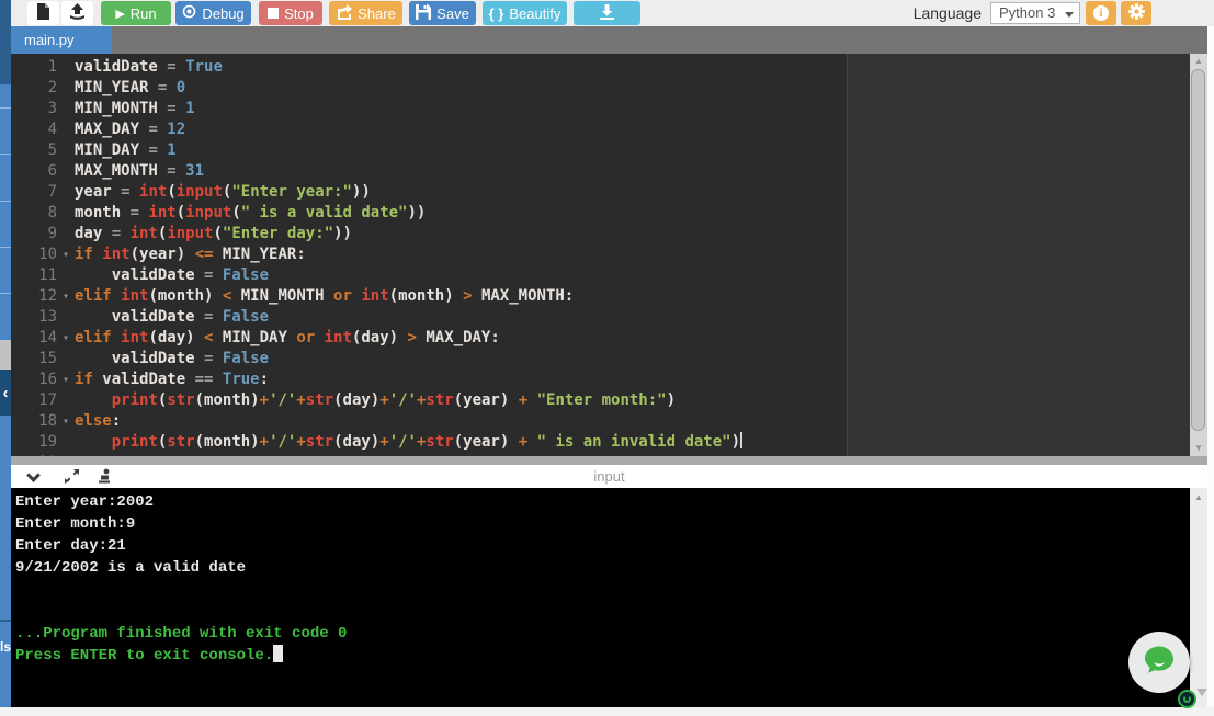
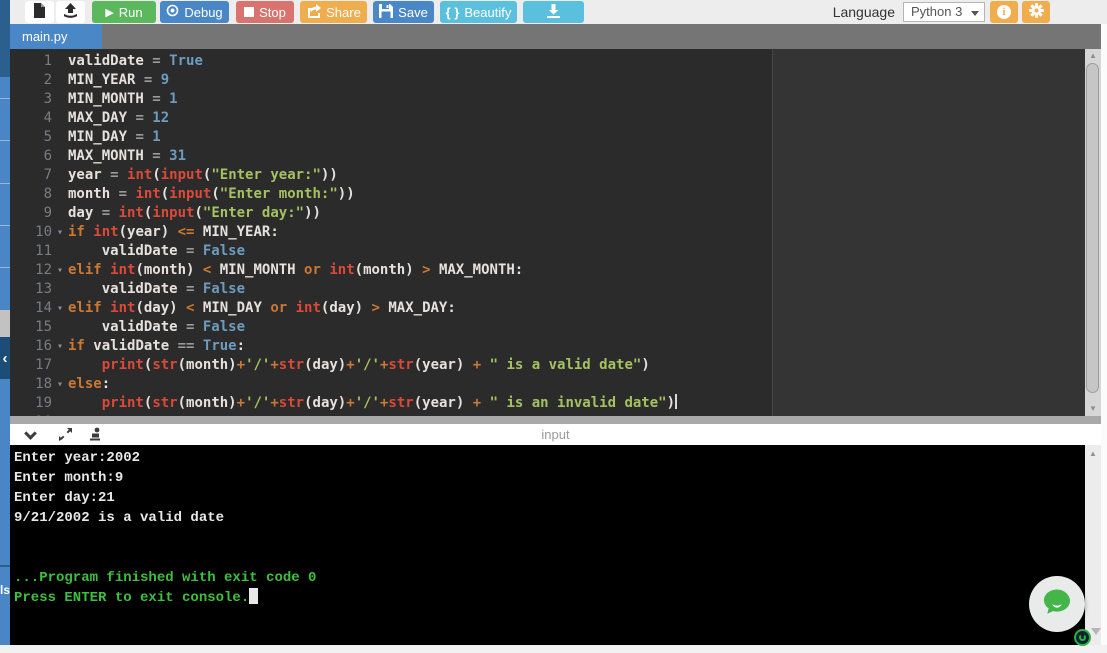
  ‹
  ls
  ▶
  Run
  Debug
  Stop
  Share
  Save
  { }
  Beautify
  Language
  Python 3
  i
  main.py
  1
  validDate = True
  2
- MIN_YEAR = 0
+ MIN_YEAR = 9
  3
  MIN_MONTH = 1
  4
  MAX_DAY = 12
  5
  MIN_DAY = 1
  6
  MAX_MONTH = 31
  7
  year = int(input("Enter year:"))
  8
- month = int(input(" is a valid date"))
+ month = int(input("Enter month:"))
  9
  day = int(input("Enter day:"))
  10
  ▾
  if int(year) <= MIN_YEAR:
  11
  validDate = False
  12
  ▾
  elif int(month) < MIN_MONTH or int(month) > MAX_MONTH:
  13
  validDate = False
  14
  ▾
  elif int(day) < MIN_DAY or int(day) > MAX_DAY:
  15
  validDate = False
  16
  ▾
  if validDate == True:
  17
- print(str(month)+'/'+str(day)+'/'+str(year) + "Enter month:")
+ print(str(month)+'/'+str(day)+'/'+str(year) + " is a valid date")
  18
  ▾
  else:
  19
  print(str(month)+'/'+str(day)+'/'+str(year) + " is an invalid date")
  ▲
  ▼
  input
  Enter year:2002
  Enter month:9
  Enter day:21
  9/21/2002 is a valid date
  ...Program finished with exit code 0
  Press ENTER to exit console.
  ▲
